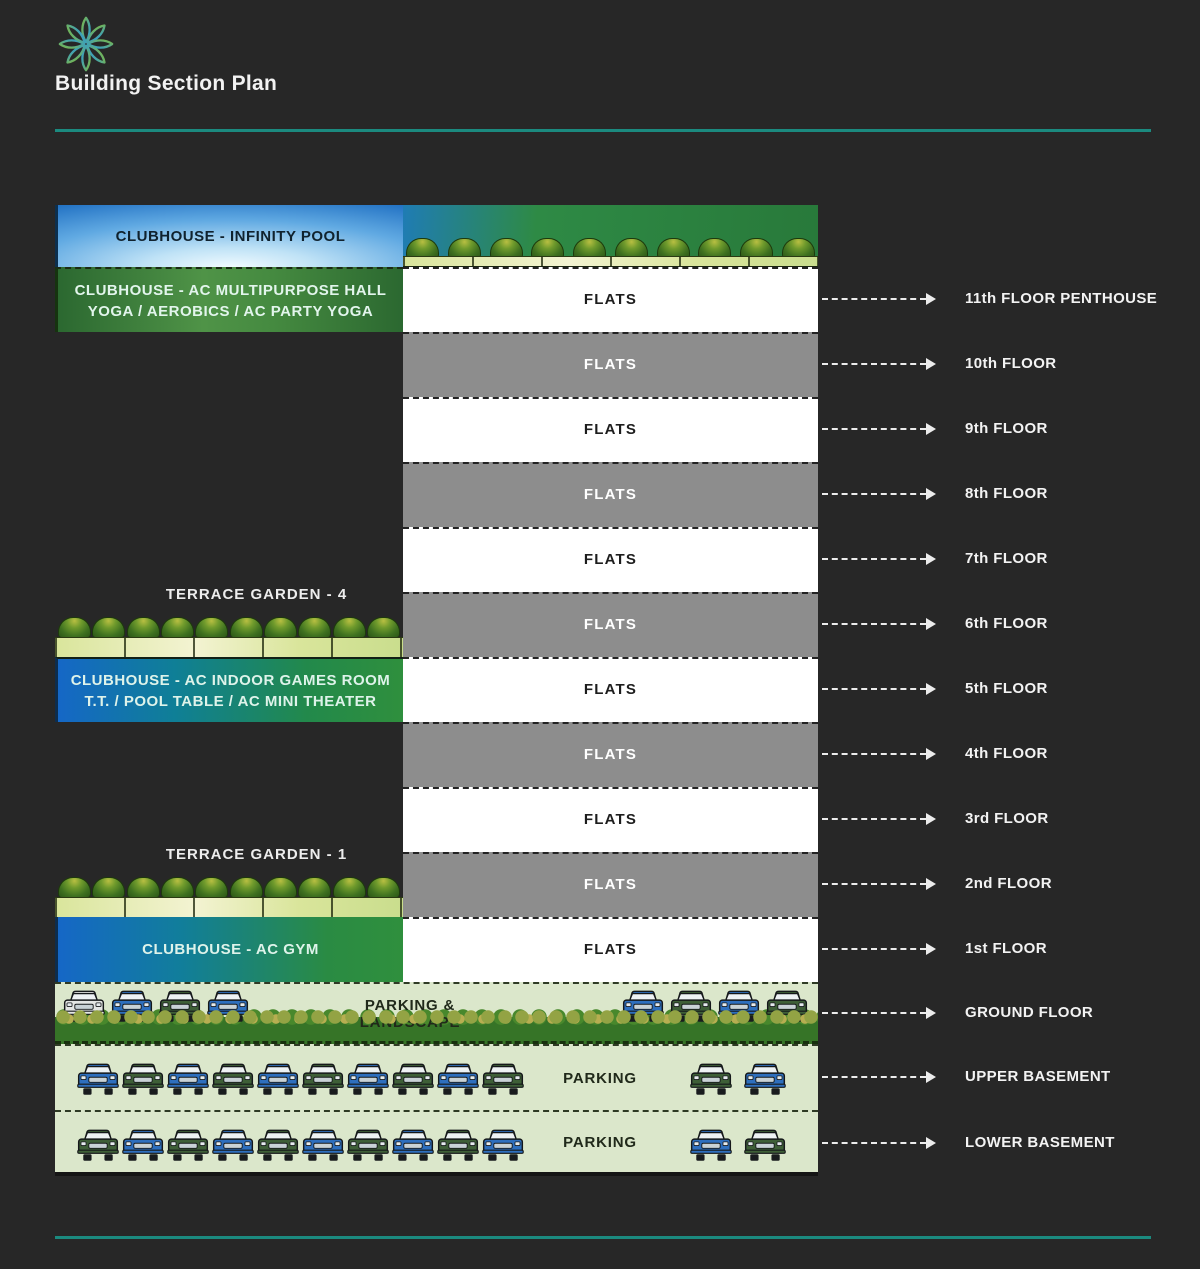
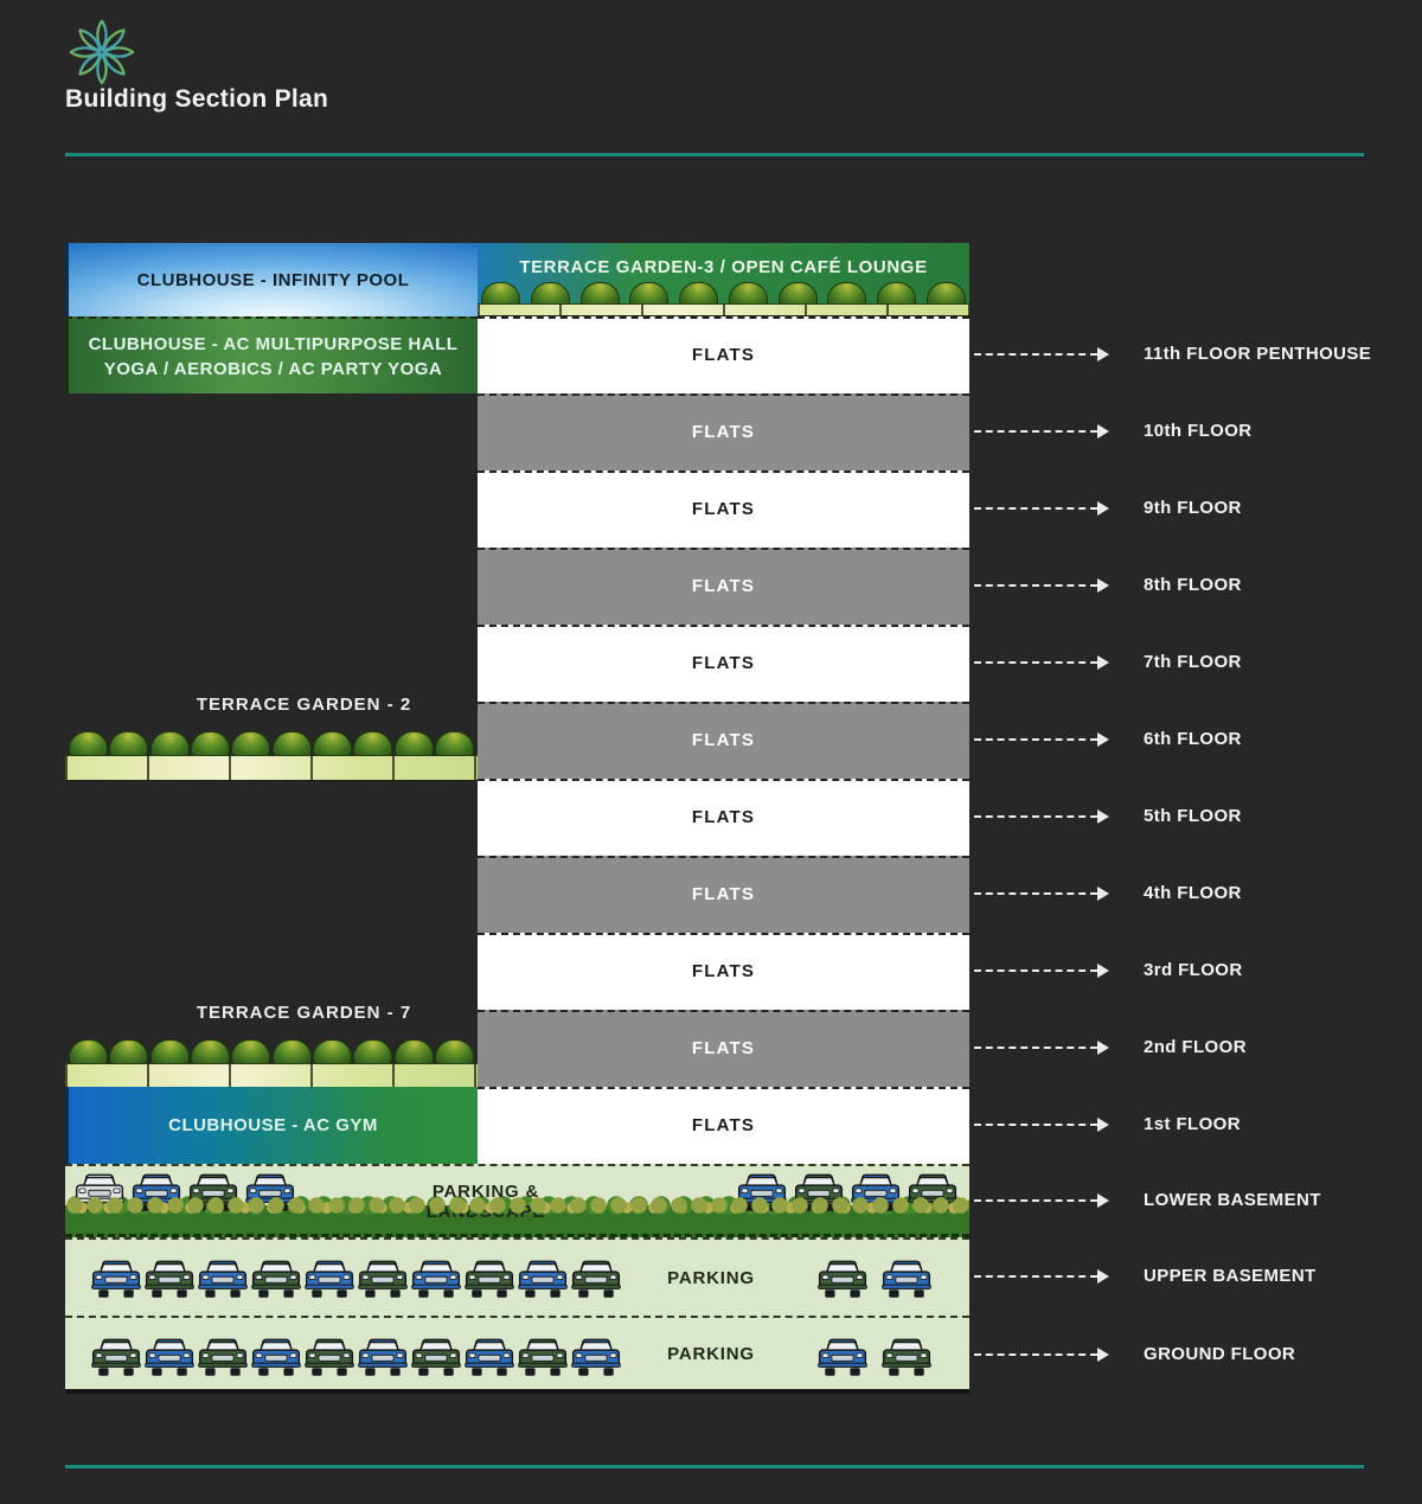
  Building Section Plan
  CLUBHOUSE - INFINITY POOL
  CLUBHOUSE - AC MULTIPURPOSE HALL
  YOGA / AEROBICS / AC PARTY YOGA
- TERRACE GARDEN - 4
+ TERRACE GARDEN - 2
- CLUBHOUSE - AC INDOOR GAMES ROOM
- T.T. / POOL TABLE / AC MINI THEATER
- TERRACE GARDEN - 1
+ TERRACE GARDEN - 7
  CLUBHOUSE - AC GYM
+ TERRACE GARDEN-3 / OPEN CAFÉ LOUNGE
  FLATS
  FLATS
  FLATS
  FLATS
  FLATS
  FLATS
  FLATS
  FLATS
  FLATS
  FLATS
  FLATS
  11th FLOOR PENTHOUSE
  10th FLOOR
  9th FLOOR
  8th FLOOR
  7th FLOOR
  6th FLOOR
  5th FLOOR
  4th FLOOR
  3rd FLOOR
  2nd FLOOR
  1st FLOOR
- GROUND FLOOR
+ LOWER BASEMENT
  UPPER BASEMENT
- LOWER BASEMENT
+ GROUND FLOOR
  PARKING
  PARKING
